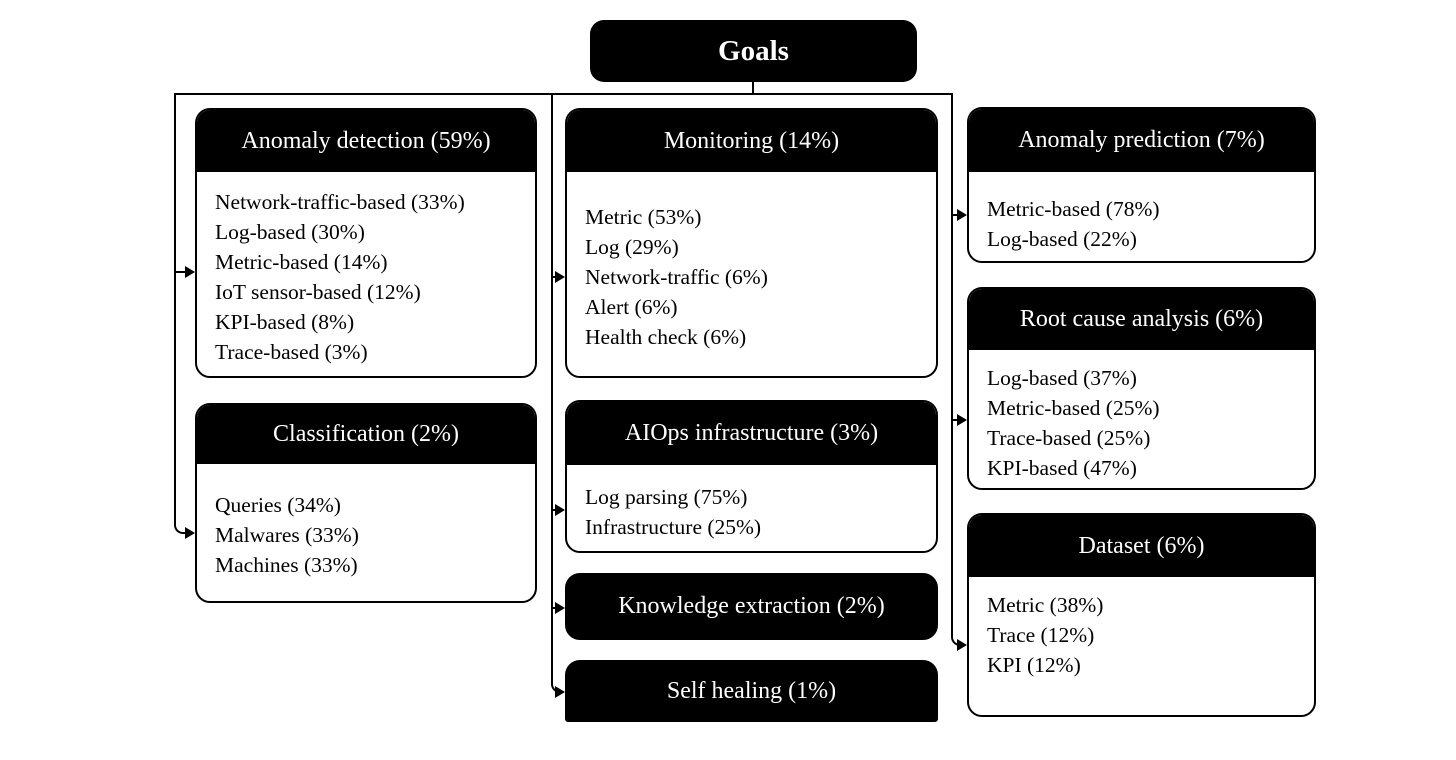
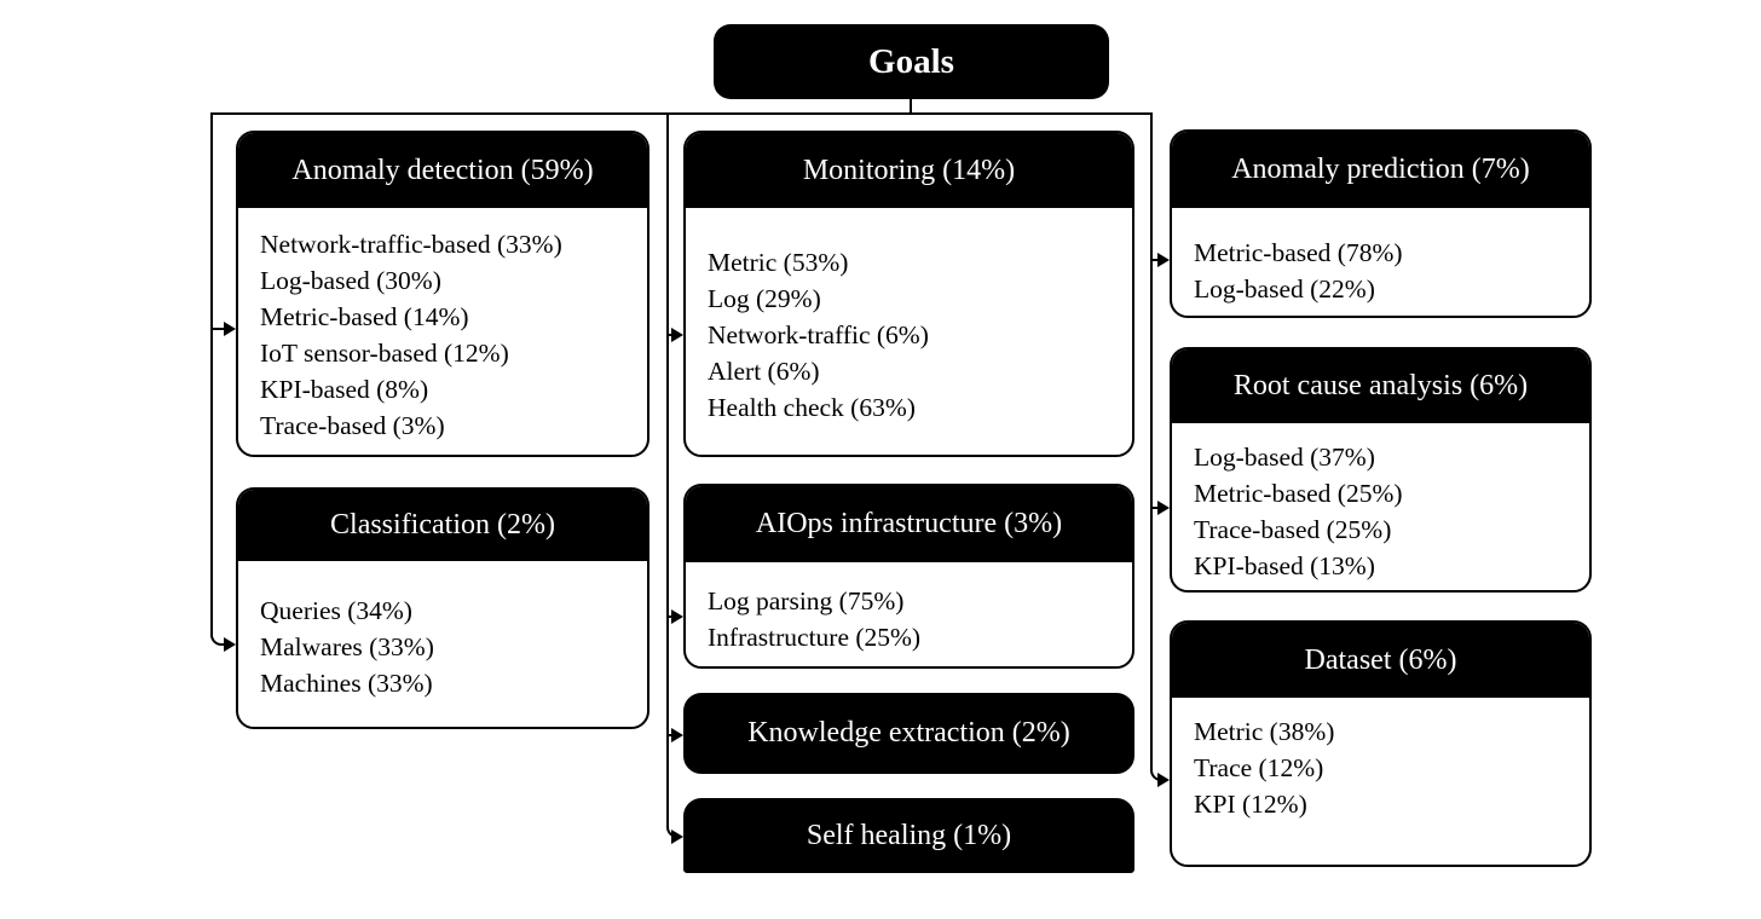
  Goals
  Anomaly detection (59%)
  Network-traffic-based (33%)
  Log-based (30%)
  Metric-based (14%)
  IoT sensor-based (12%)
  KPI-based (8%)
  Trace-based (3%)
  Classification (2%)
  Queries (34%)
  Malwares (33%)
  Machines (33%)
  Monitoring (14%)
  Metric (53%)
  Log (29%)
  Network-traffic (6%)
  Alert (6%)
- Health check (6%)
+ Health check (63%)
  AIOps infrastructure (3%)
  Log parsing (75%)
  Infrastructure (25%)
  Knowledge extraction (2%)
  Self healing (1%)
  Anomaly prediction (7%)
  Metric-based (78%)
  Log-based (22%)
  Root cause analysis (6%)
  Log-based (37%)
  Metric-based (25%)
  Trace-based (25%)
- KPI-based (47%)
+ KPI-based (13%)
  Dataset (6%)
  Metric (38%)
  Trace (12%)
  KPI (12%)
